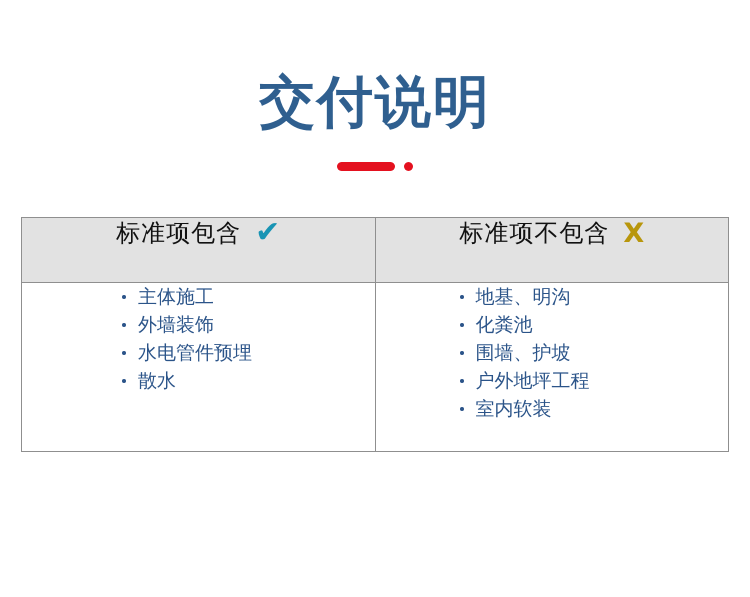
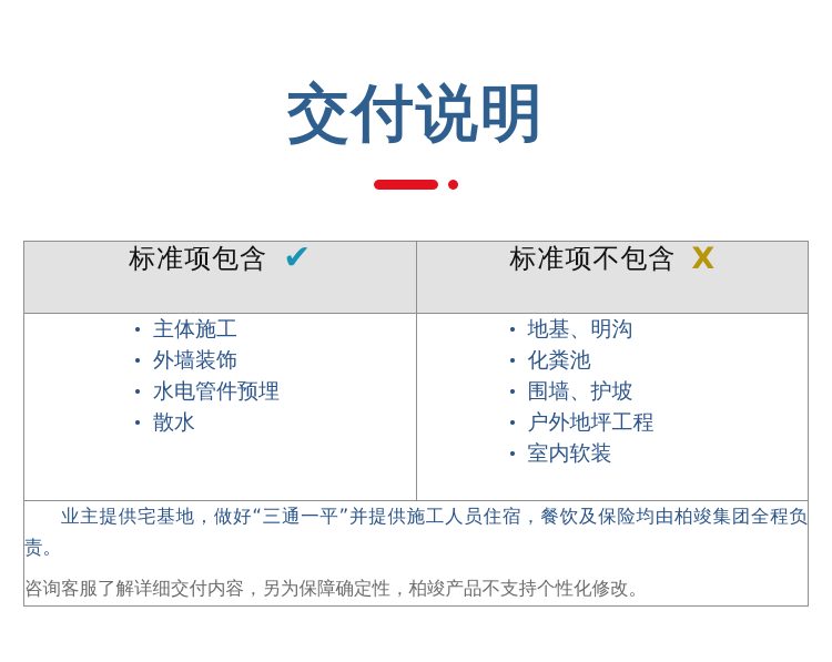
  交付说明
  标准项包含 ✔	标准项不包含 X
  主体施工 外墙装饰 水电管件预埋 散水	地基、明沟 化粪池 围墙、护坡 户外地坪工程 室内软装
+ 业主提供宅基地，做好“三通一平”并提供施工人员住宿，餐饮及保险均由柏竣集团全程负责。 咨询客服了解详细交付内容，另为保障确定性，柏竣产品不支持个性化修改。
